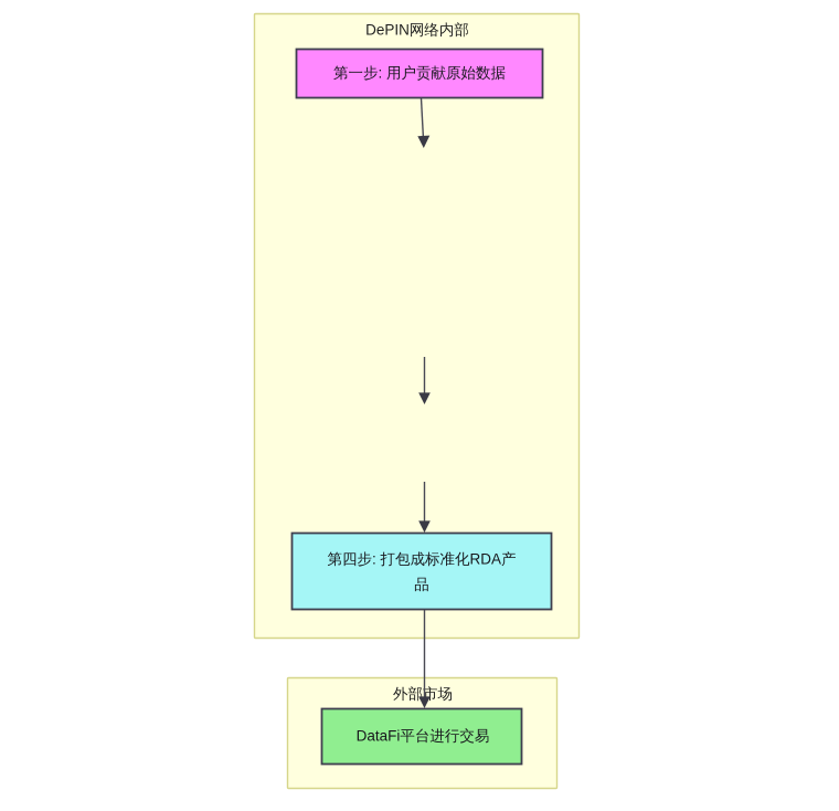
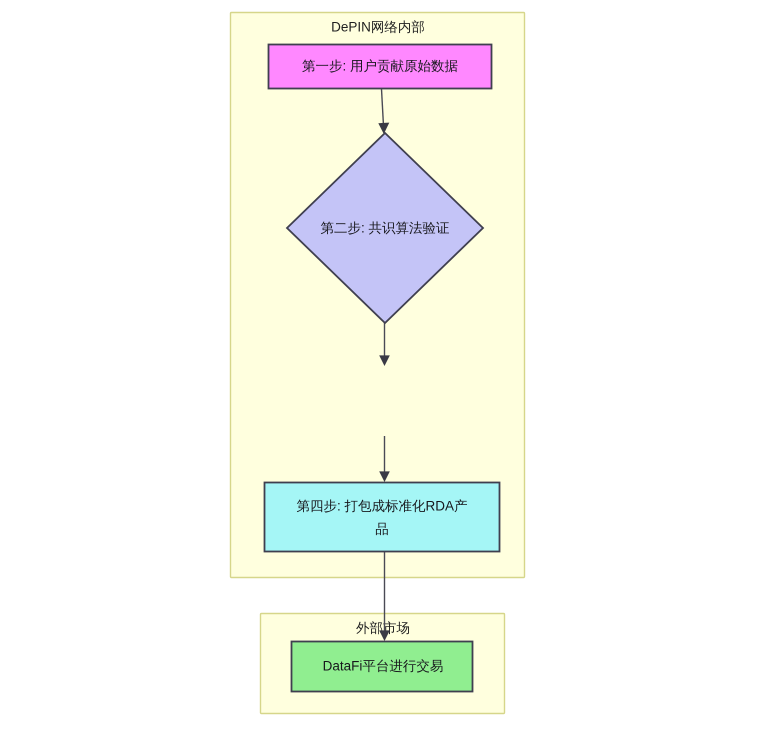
  DePIN网络内部
  外部市场
  第一步: 用户贡献原始数据
+ 第二步: 共识算法验证
  第四步: 打包成标准化RDA产
  品
  DataFi平台进行交易
